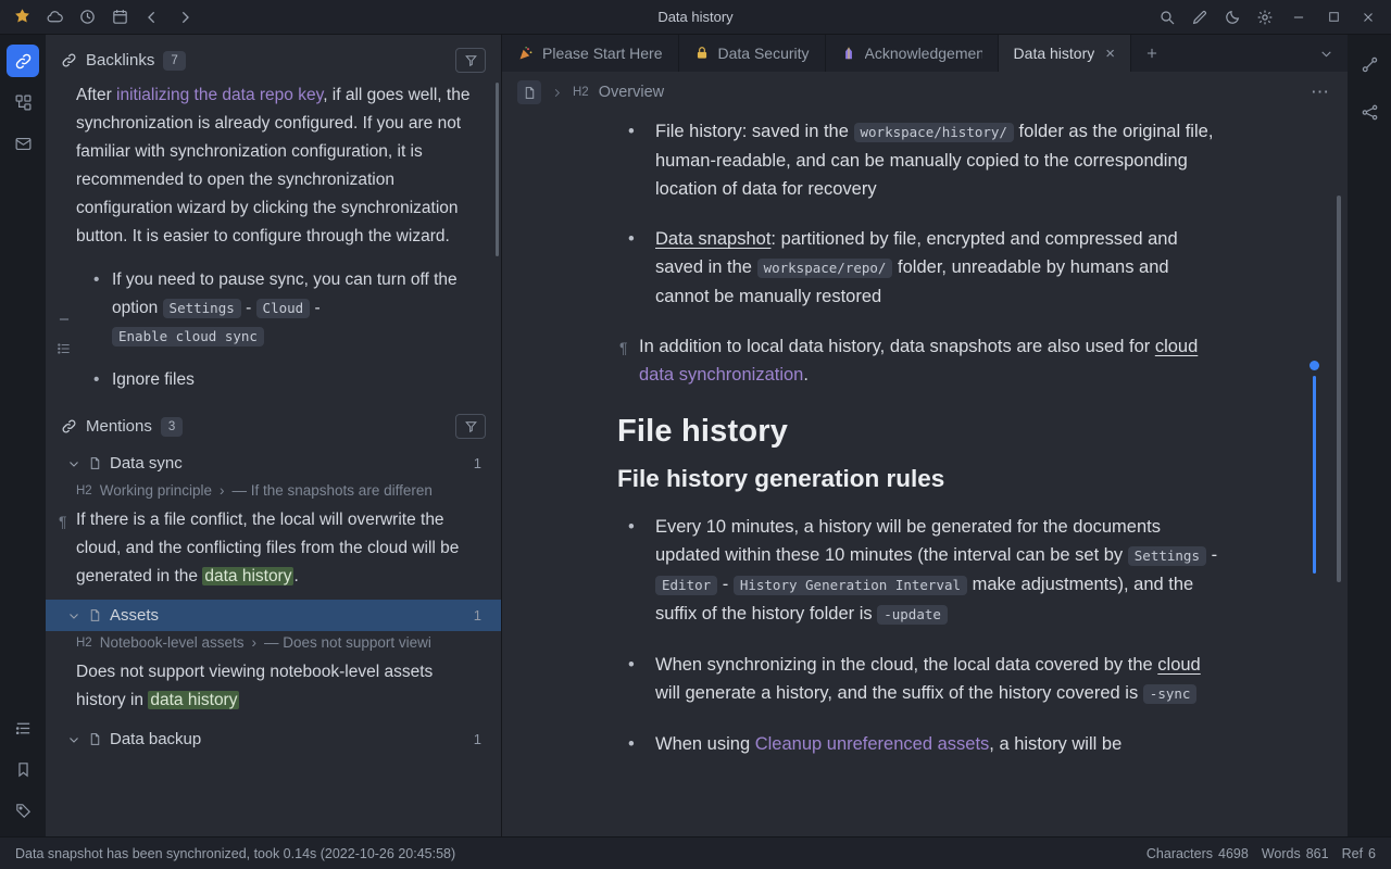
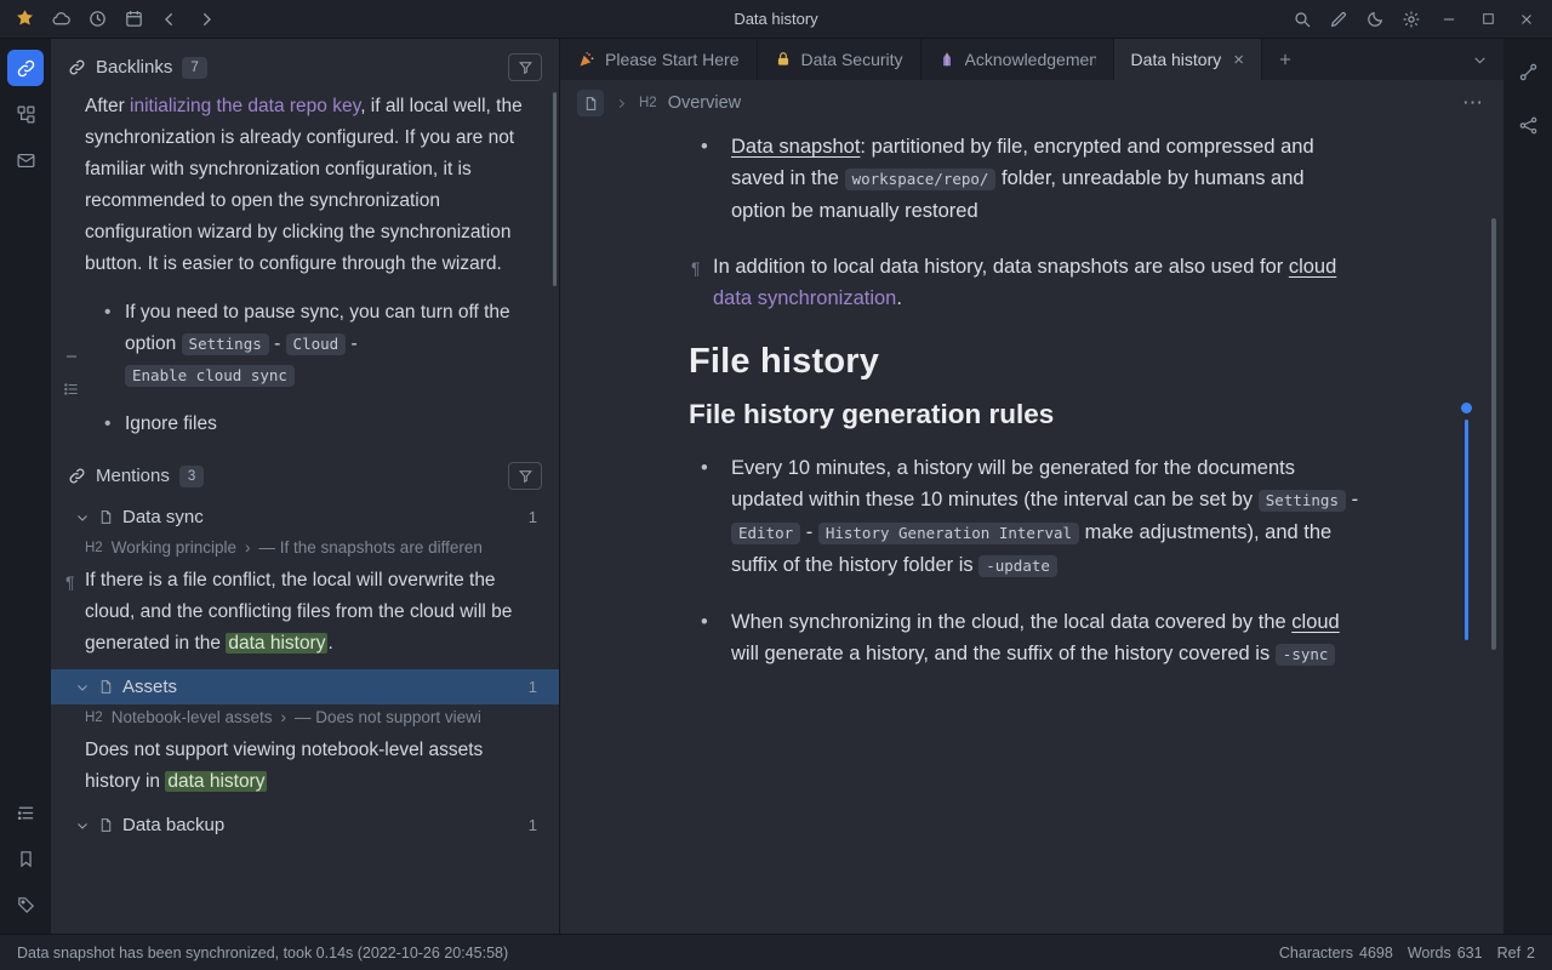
  Data history
  Backlinks
  7
- After initializing the data repo key, if all goes well, the synchronization is already configured. If you are not familiar with synchronization configuration, it is recommended to open the synchronization configuration wizard by clicking the synchronization button. It is easier to configure through the wizard.
+ After initializing the data repo key, if all local well, the synchronization is already configured. If you are not familiar with synchronization configuration, it is recommended to open the synchronization configuration wizard by clicking the synchronization button. It is easier to configure through the wizard.
  If you need to pause sync, you can turn off the option Settings - Cloud - Enable cloud sync
  Ignore files
  Mentions
  3
  Data sync
  1
  H2
  Working principle
  ›
  — If the snapshots are differen
  ¶
  If there is a file conflict, the local will overwrite the cloud, and the conflicting files from the cloud will be generated in the data history.
  Assets
  1
  H2
  Notebook-level assets
  ›
  — Does not support viewi
  Does not support viewing notebook-level assets history in data history
  Data backup
  1
  Please Start Here
  Data Security
  Acknowledgemen
  Data history
  ×
  H2
  Overview
  ⋯
- File history: saved in the workspace/history/ folder as the original file, human-readable, and can be manually copied to the corresponding location of data for recovery
- Data snapshot: partitioned by file, encrypted and compressed and saved in the workspace/repo/ folder, unreadable by humans and cannot be manually restored
+ Data snapshot: partitioned by file, encrypted and compressed and saved in the workspace/repo/ folder, unreadable by humans and option be manually restored
  ¶
  In addition to local data history, data snapshots are also used for cloud data synchronization.
  File history
  File history generation rules
  Every 10 minutes, a history will be generated for the documents updated within these 10 minutes (the interval can be set by Settings - Editor - History Generation Interval make adjustments), and the suffix of the history folder is -update
  When synchronizing in the cloud, the local data covered by the cloud will generate a history, and the suffix of the history covered is -sync
- When using Cleanup unreferenced assets, a history will be
  Data snapshot has been synchronized, took 0.14s (2022-10-26 20:45:58)
  Characters
  4698
  Words
- 861
+ 631
  Ref
- 6
+ 2
